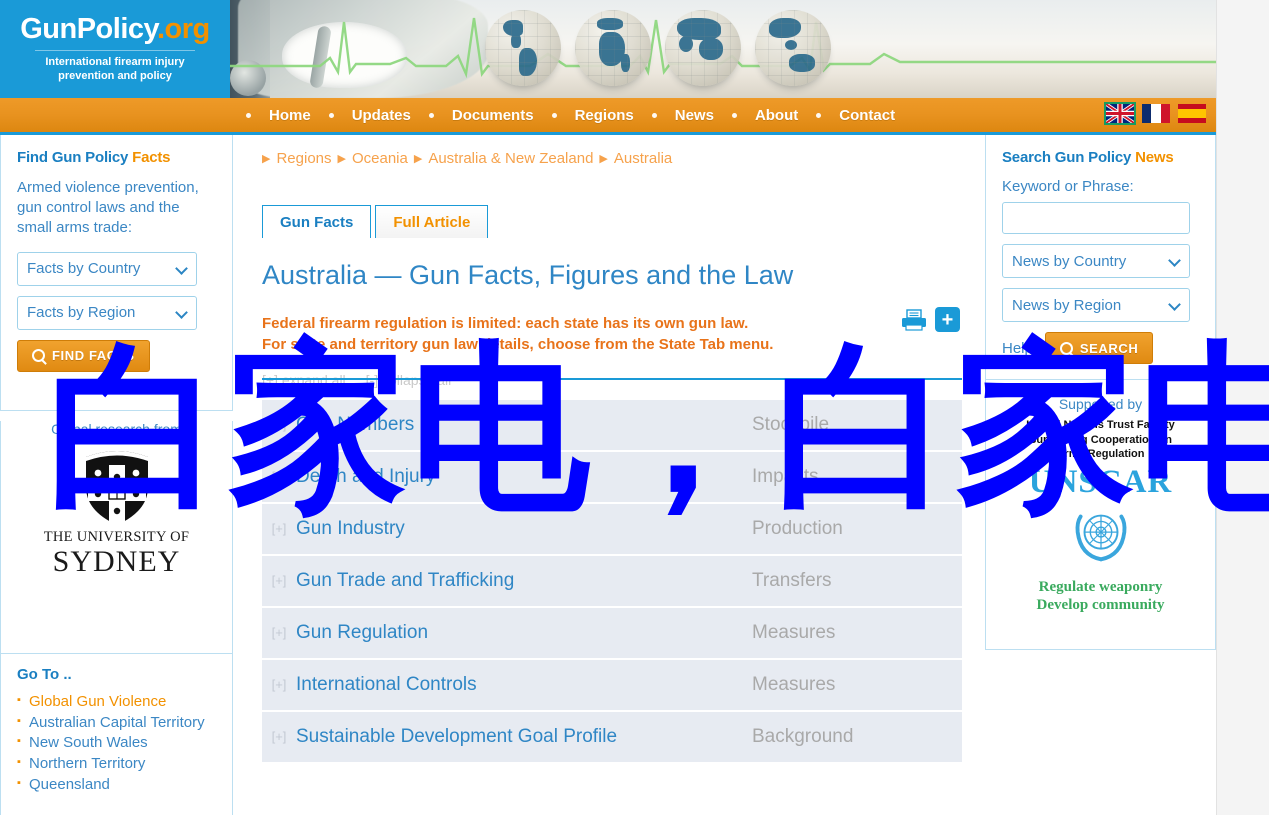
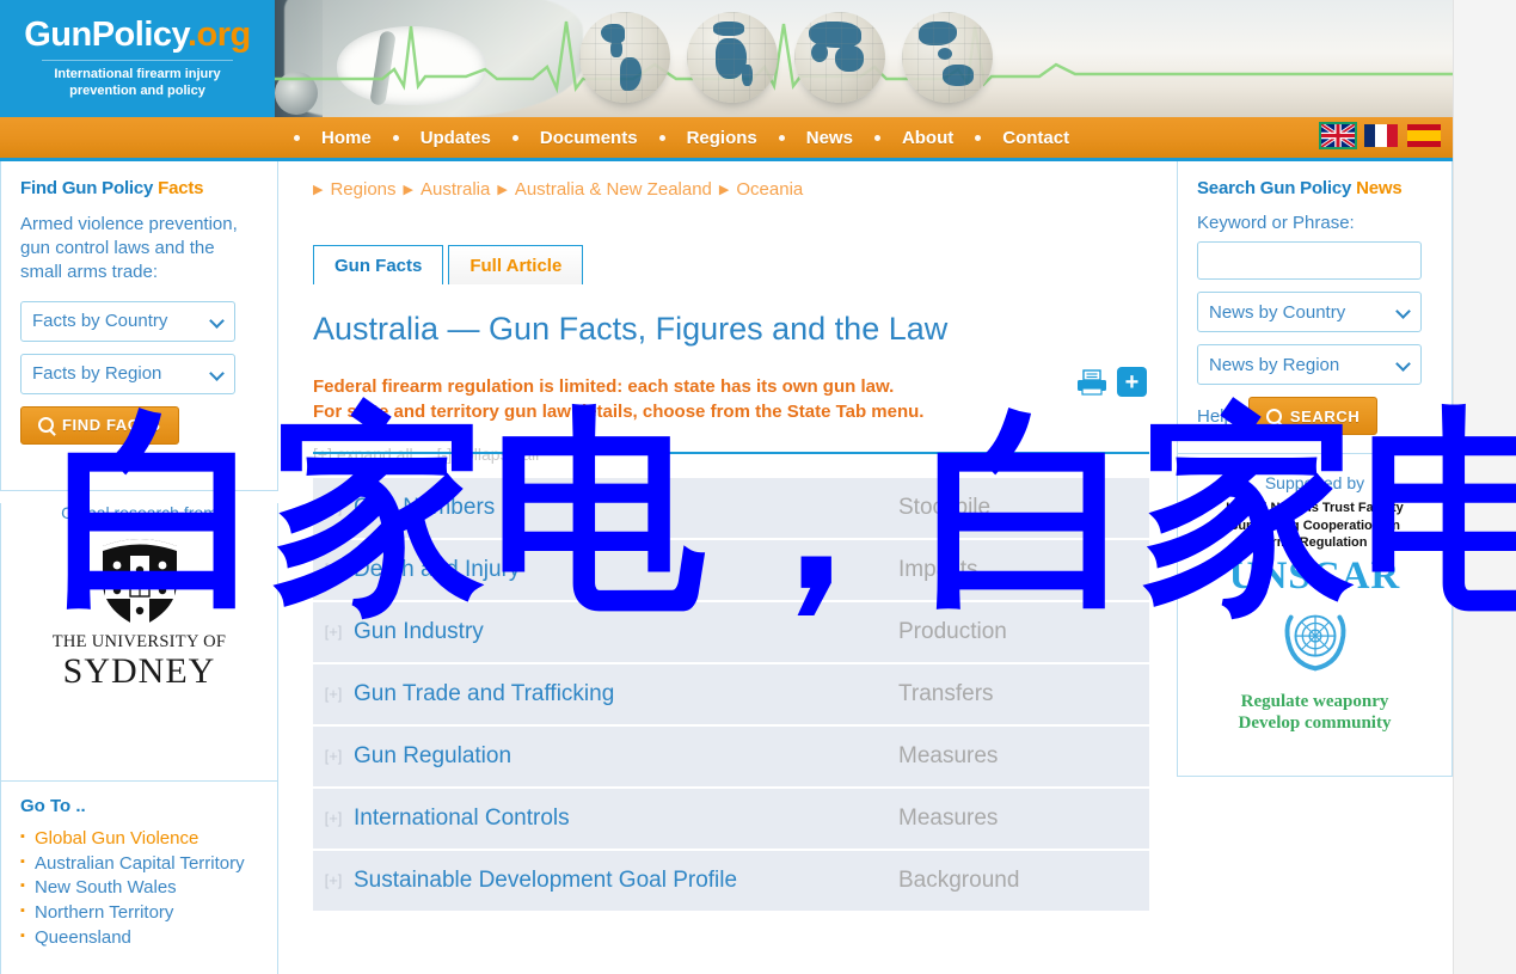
  GunPolicy.org
  International firearm injury
  prevention and policy
  Home
  Updates
  Documents
  Regions
  News
  About
  Contact
  Find Gun Policy Facts
  Armed violence prevention, gun control laws and the small arms trade:
  Facts by Country
  Facts by Region
  FIND FACTS
  Global research from
  THE UNIVERSITY OF
  SYDNEY
  Go To ..
  Global Gun Violence
  Australian Capital Territory
  New South Wales
  Northern Territory
  Queensland
  ▶
  Regions
  ▶
- Oceania
+ Australia
  ▶
  Australia & New Zealand
  ▶
- Australia
+ Oceania
  Gun Facts
  Full Article
  Australia — Gun Facts, Figures and the Law
  +
  Federal firearm regulation is limited: each state has its own gun law.
  For state and territory gun law details, choose from the State Tab menu.
  [+]
  Gun Numbers
  Stockpile
  [+]
  Death and Injury
  Impacts
  [+]
  Gun Industry
  Production
  [+]
  Gun Trade and Trafficking
  Transfers
  [+]
  Gun Regulation
  Measures
  [+]
  International Controls
  Measures
  [+]
  Sustainable Development Goal Profile
  Background
  Search Gun Policy News
  Keyword or Phrase:
  News by Country
  News by Region
  Help
  SEARCH
  Supported by
  United Nations Trust Facility
  Supporting Cooperation on
  Arms Regulation
  UNSCAR
  Regulate weaponry
  Develop community
  白家电，白家电
